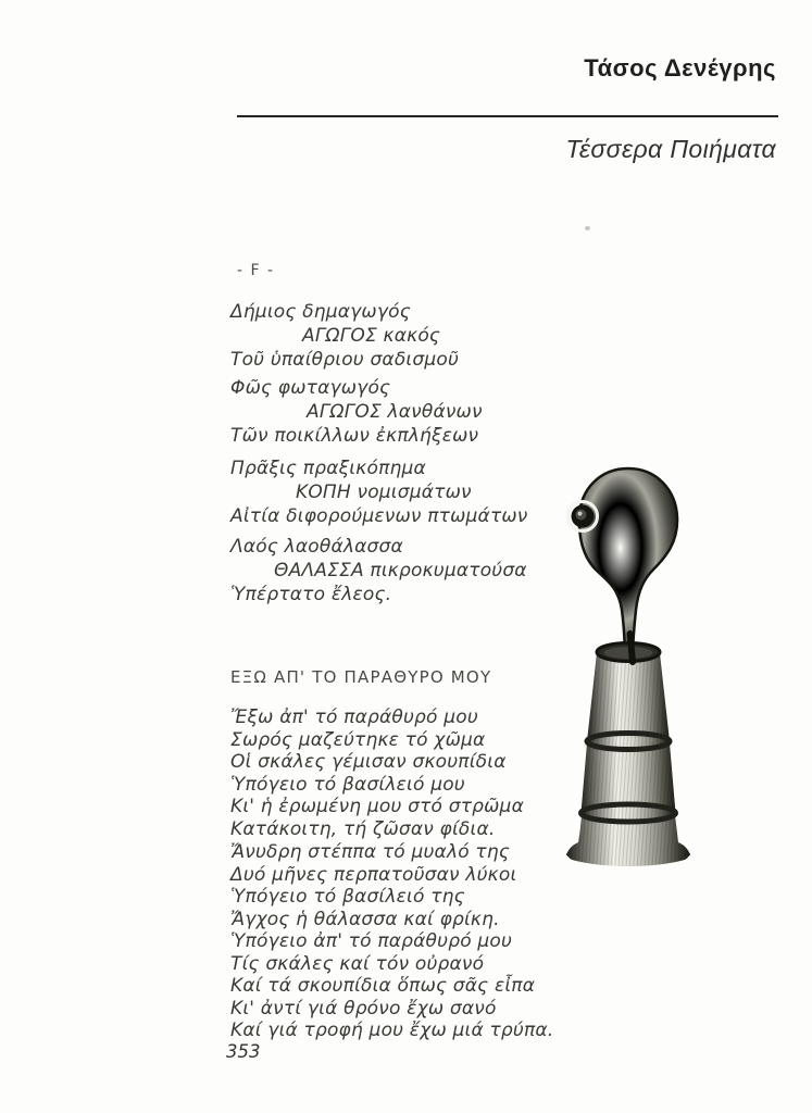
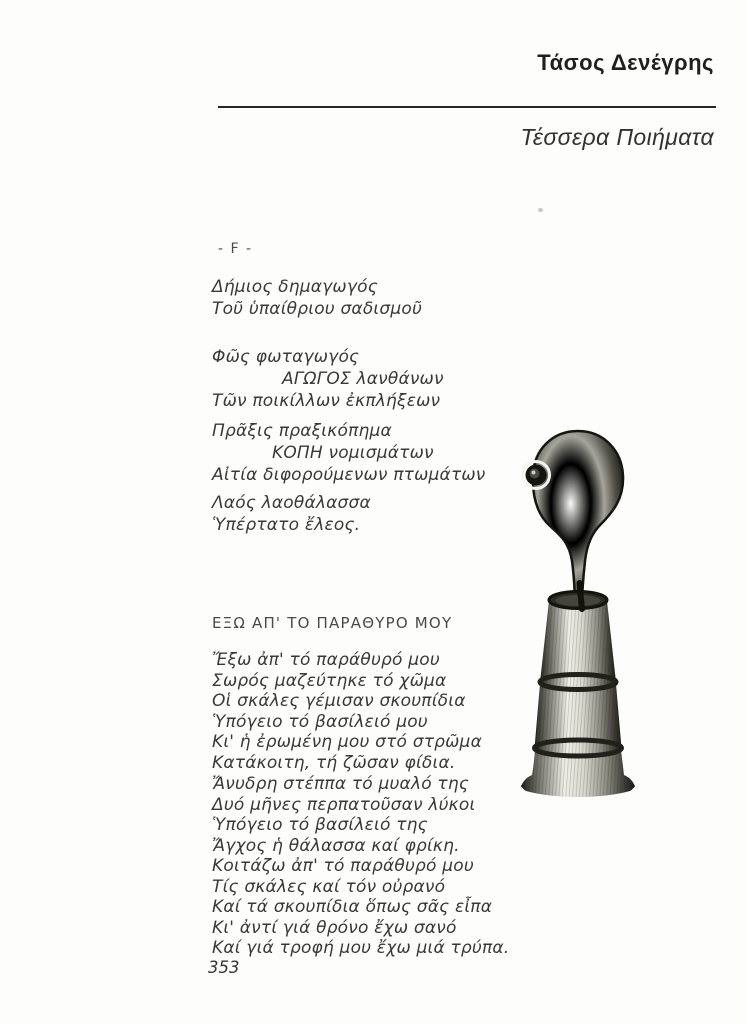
  Τάσος Δενέγρης
  Τέσσερα Ποιήματα
  - F -
  Δήμιος δημαγωγός
- ΑΓΩΓΟΣ κακός
  Τοῦ ὑπαίθριου σαδισμοῦ
  Φῶς φωταγωγός
  ΑΓΩΓΟΣ λανθάνων
  Τῶν ποικίλλων ἐκπλήξεων
  Πρᾶξις πραξικόπημα
  ΚΟΠΗ νομισμάτων
  Αἰτία διφορούμενων πτωμάτων
  Λαός λαοθάλασσα
- ΘΑΛΑΣΣΑ πικροκυματούσα
  Ὑπέρτατο ἔλεος.
  ΕΞΩ ΑΠ' ΤΟ ΠΑΡΑΘΥΡΟ ΜΟΥ
  Ἔξω ἀπ' τό παράθυρό μου
  Σωρός μαζεύτηκε τό χῶμα
  Οἱ σκάλες γέμισαν σκουπίδια
  Ὑπόγειο τό βασίλειό μου
  Κι' ἡ ἐρωμένη μου στό στρῶμα
  Κατάκοιτη, τή ζῶσαν φίδια.
  Ἄνυδρη στέππα τό μυαλό της
  Δυό μῆνες περπατοῦσαν λύκοι
  Ὑπόγειο τό βασίλειό της
  Ἄγχος ἡ θάλασσα καί φρίκη.
- Ὑπόγειο ἀπ' τό παράθυρό μου
+ Κοιτάζω ἀπ' τό παράθυρό μου
  Τίς σκάλες καί τόν οὐρανό
  Καί τά σκουπίδια ὅπως σᾶς εἶπα
  Κι' ἀντί γιά θρόνο ἔχω σανό
  Καί γιά τροφή μου ἔχω μιά τρύπα.
  353
